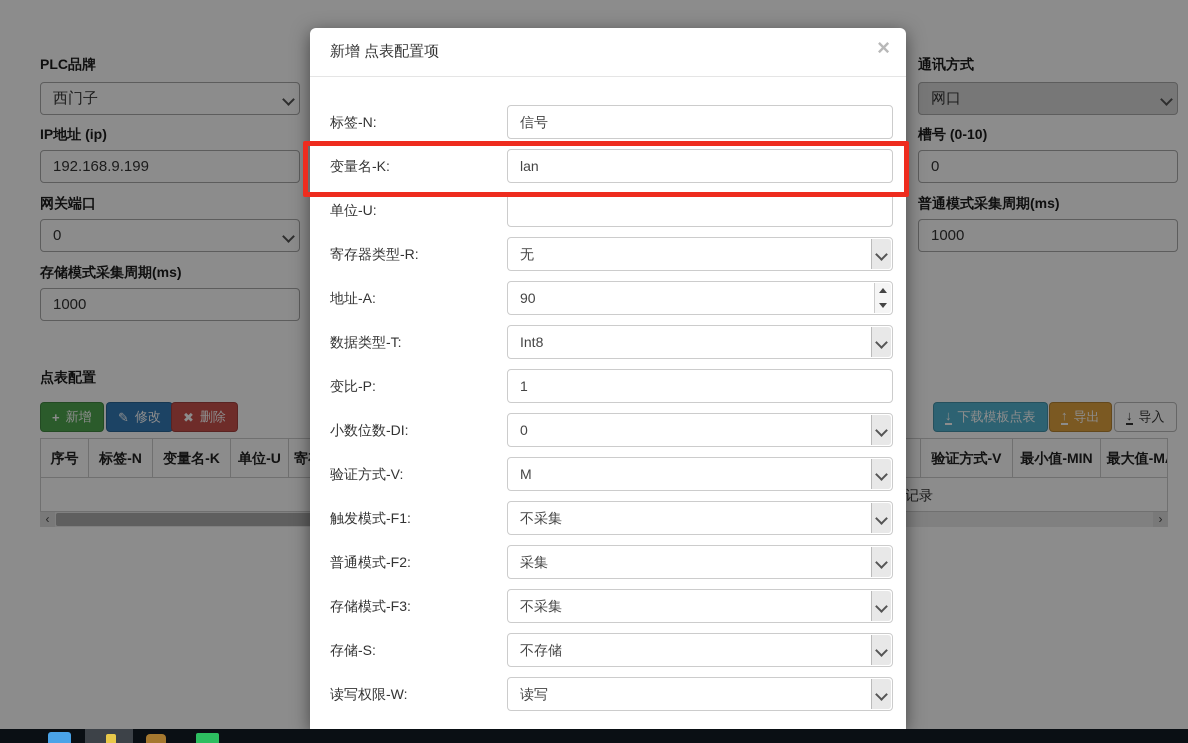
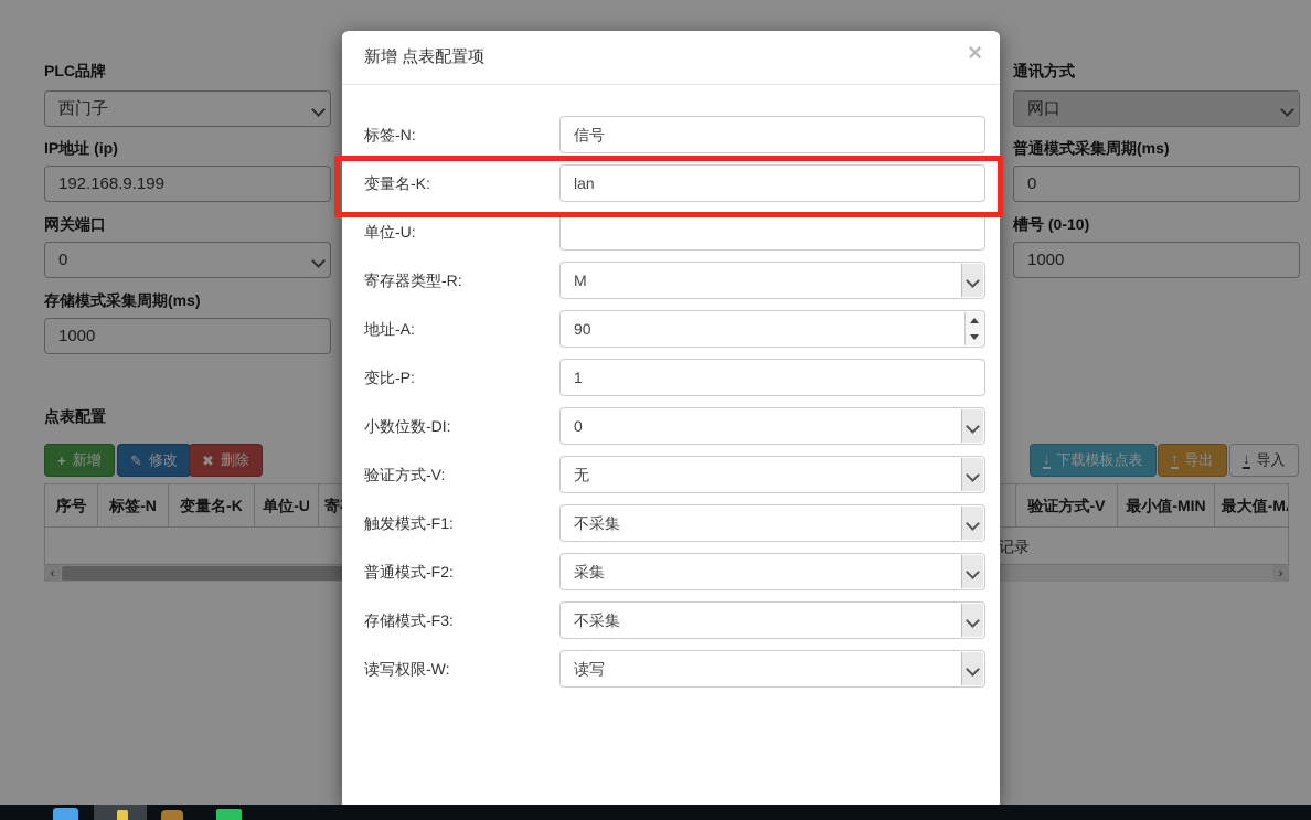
  PLC品牌
  西门子
  IP地址 (ip)
  192.168.9.199
  网关端口
  0
  存储模式采集周期(ms)
  1000
  通讯方式
  网口
- 槽号 (0-10)
+ 普通模式采集周期(ms)
  0
- 普通模式采集周期(ms)
+ 槽号 (0-10)
  1000
  点表配置
  +
  新增
  ✎
  修改
  ✖
  删除
  ↓
  下载模板点表
  ↑
  导出
  ↓
  导入
  序号
  标签-N
  变量名-K
  单位-U
  验证方式-V
  最小值-MIN
  最大值-M
  ‹
  ›
  新增 点表配置项
  ×
  标签-N:
  信号
  变量名-K:
  lan
  单位-U:
  寄存器类型-R:
- 无
+ M
  地址-A:
  90
- 数据类型-T:
- Int8
  变比-P:
  1
  小数位数-DI:
  0
  验证方式-V:
- M
+ 无
  触发模式-F1:
  不采集
  普通模式-F2:
  采集
  存储模式-F3:
  不采集
- 存储-S:
- 不存储
  读写权限-W:
  读写
